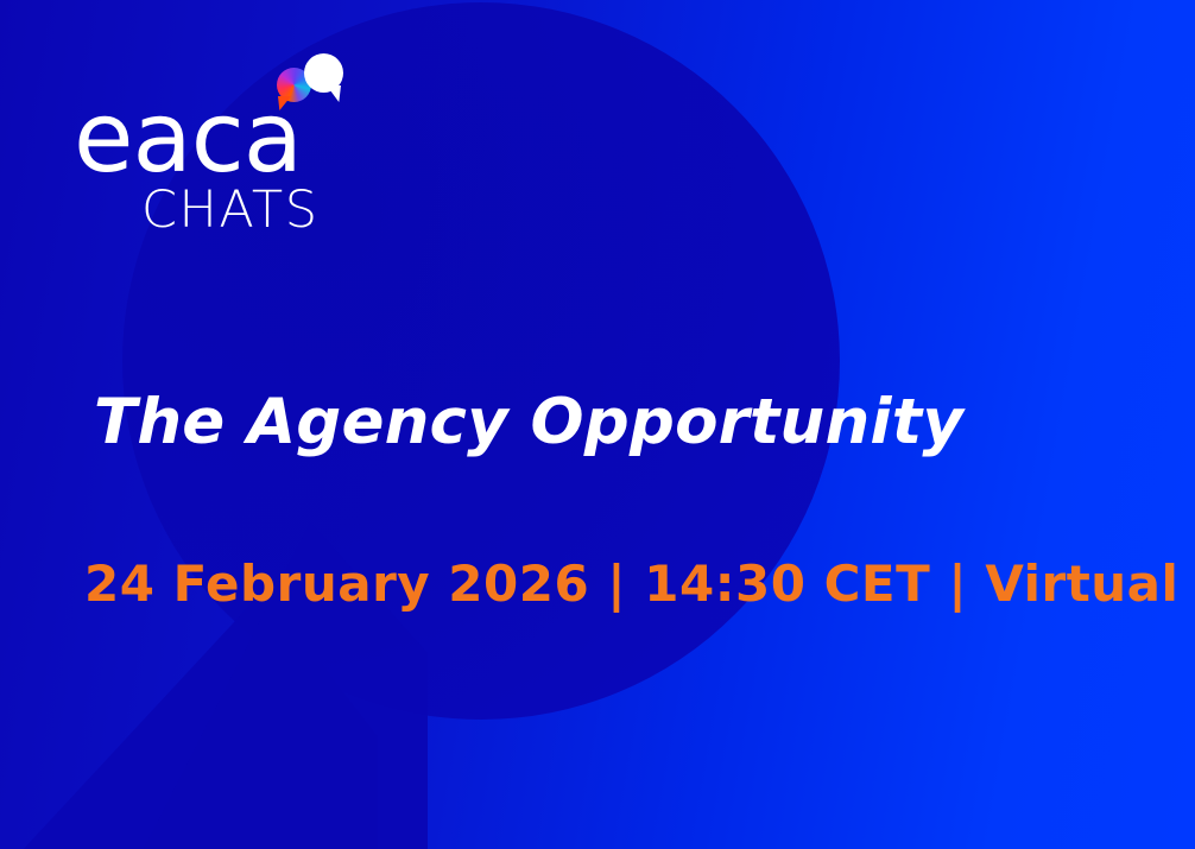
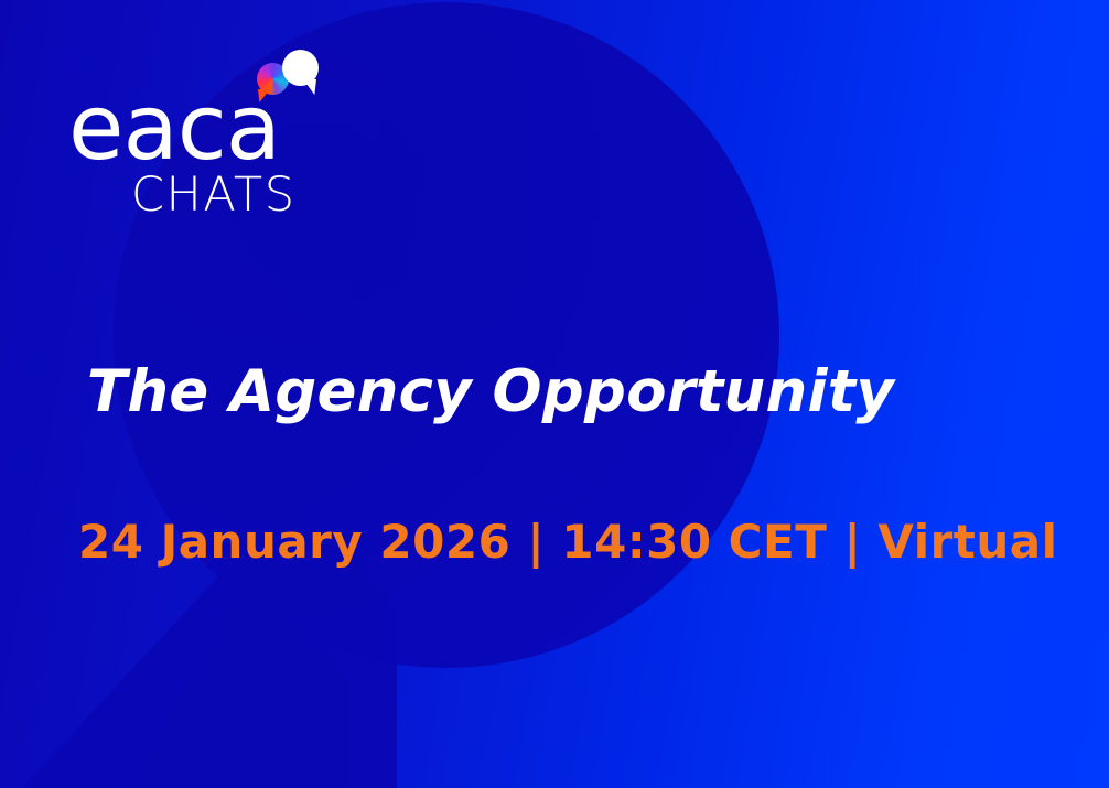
  eaca
  CHATS
  The Agency Opportunity
- 24 February 2026 | 14:30 CET | Virtual
+ 24 January 2026 | 14:30 CET | Virtual
